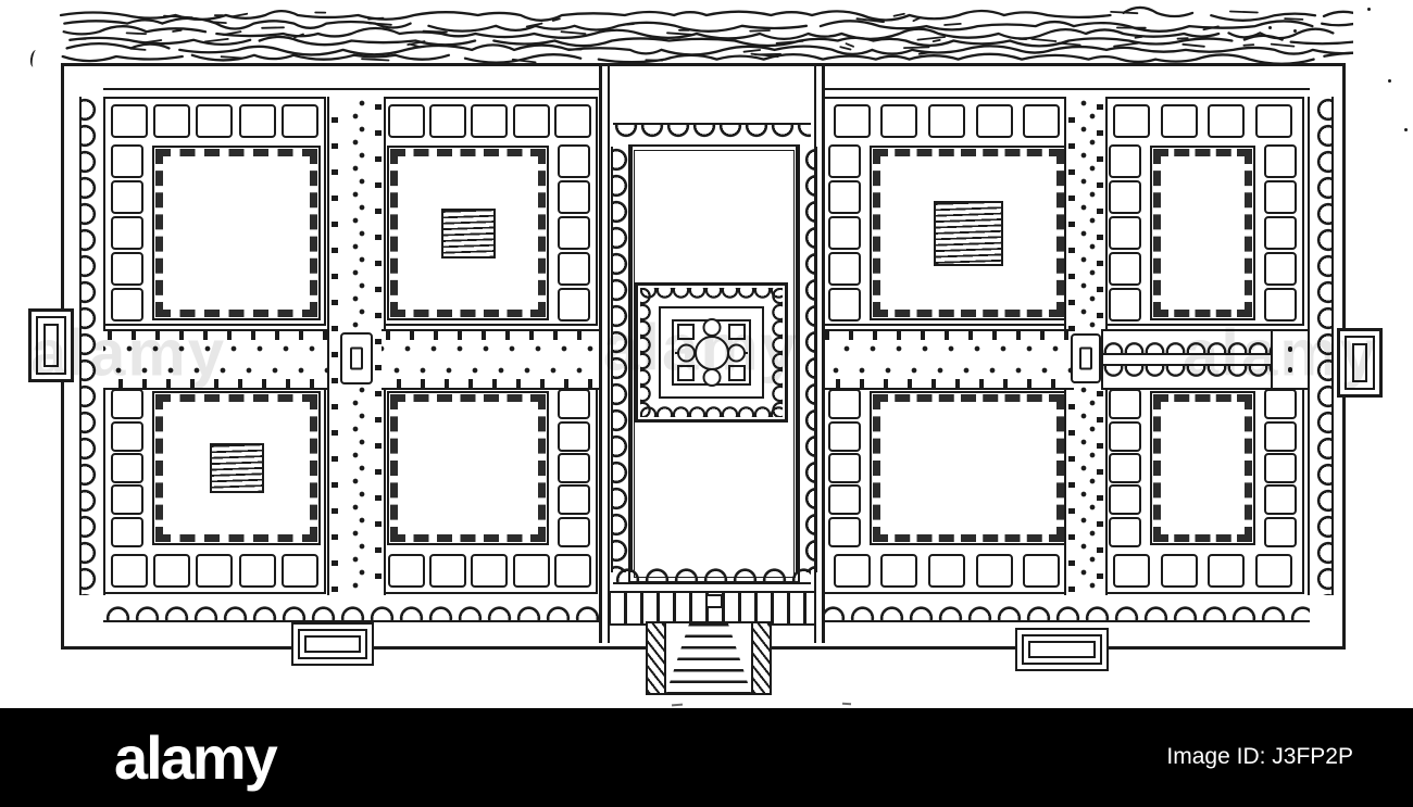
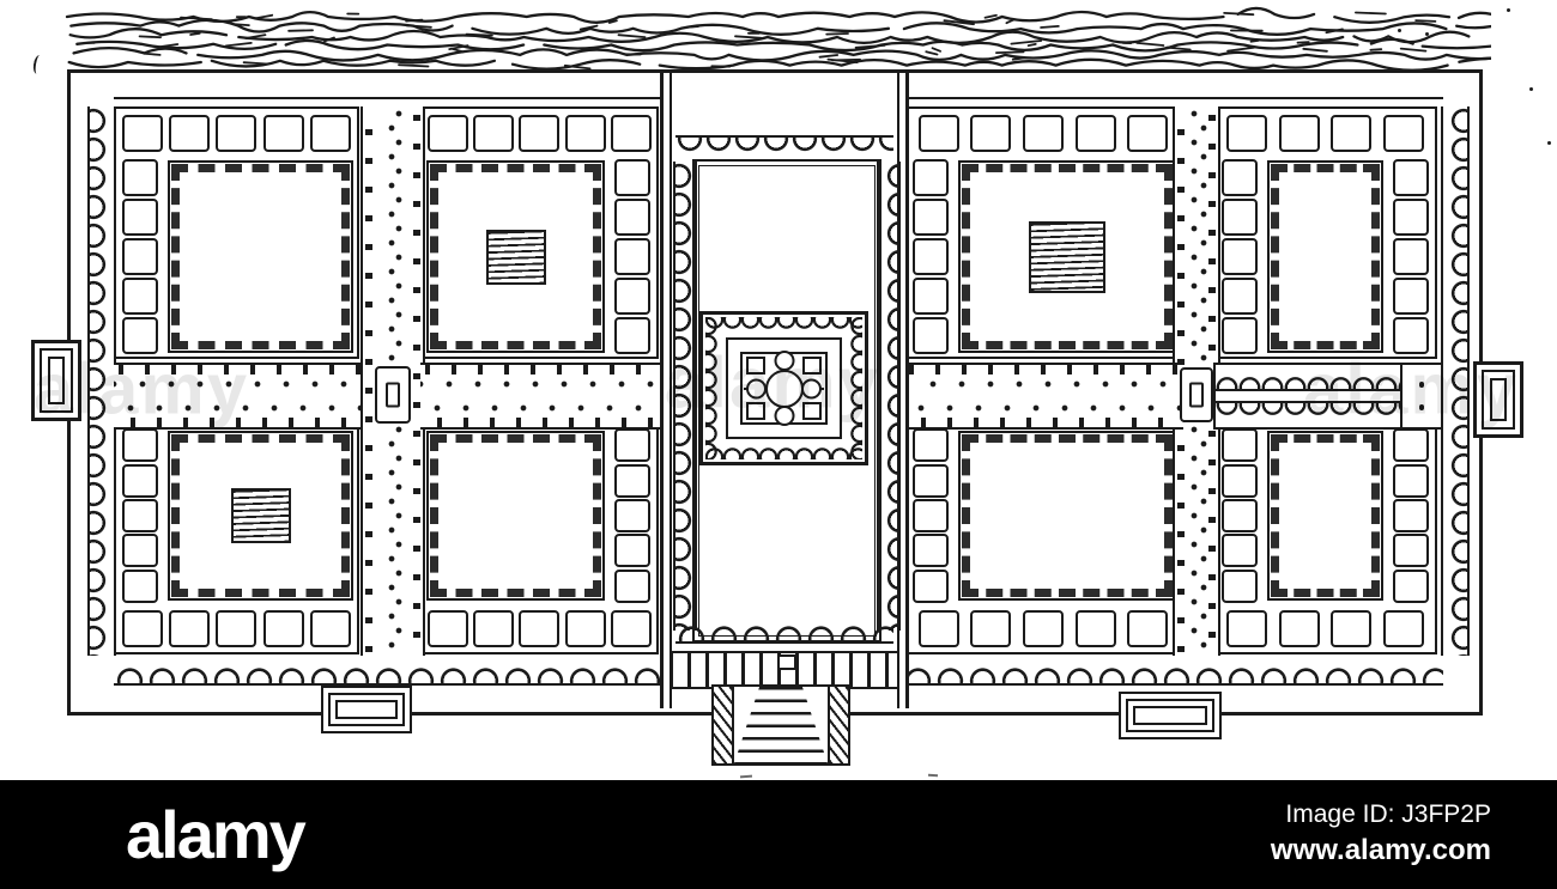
  alamy
  alamy
  alamy
  alamy
  Image ID: J3FP2P
+ www.alamy.com
